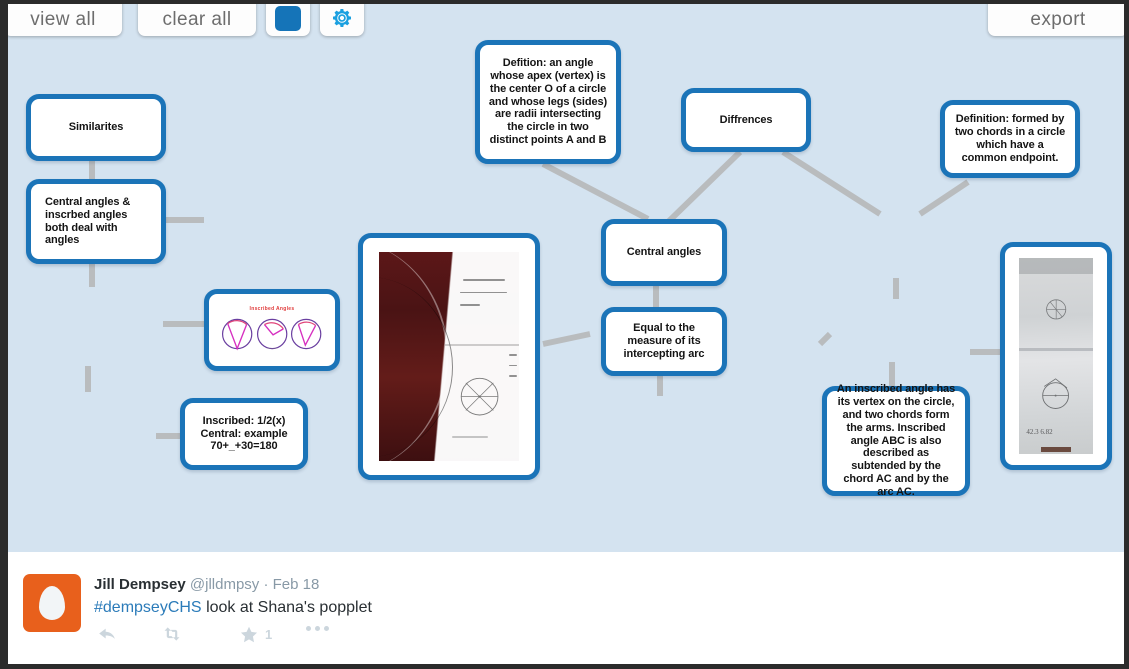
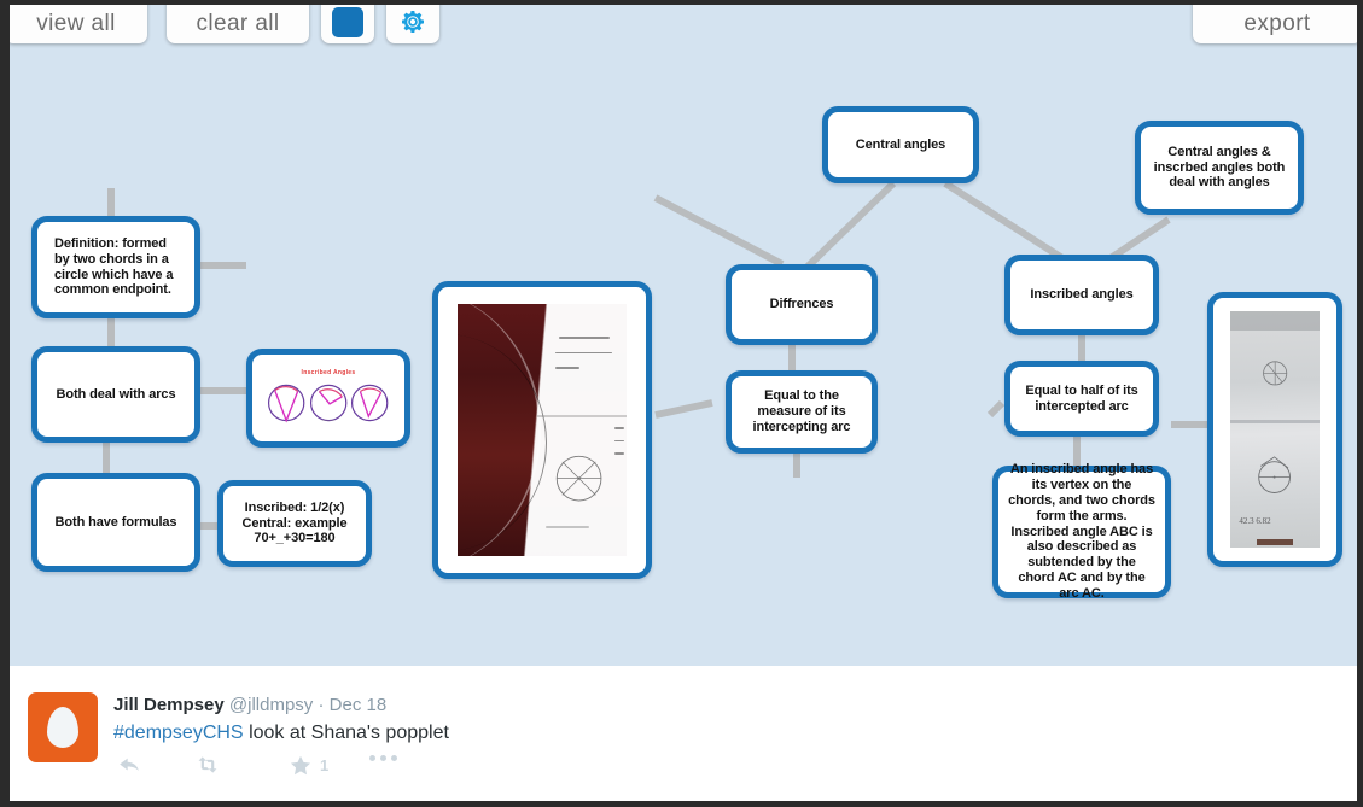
- Similarites
- Central angles & inscrbed angles both deal with angles
+ Definition: formed by two chords in a circle which have a common endpoint.
+ Both deal with arcs
+ Both have formulas
  Inscribed: 1/2(x)
  Central: example
  70+_+30=180
- Defition: an angle whose apex (vertex) is the center O of a circle and whose legs (sides) are radii intersecting the circle in two distinct points A and B
- Central angles
+ Diffrences
  Equal to the measure of its intercepting arc
- Diffrences
+ Central angles
- Definition: formed by two chords in a circle which have a common endpoint.
+ Central angles & inscrbed angles both deal with angles
+ Inscribed angles
+ Equal to half of its intercepted arc
- An inscribed angle has its vertex on the circle, and two chords form the arms. Inscribed angle ABC is also described as subtended by the chord AC and by the arc AC.
+ An inscribed angle has its vertex on the chords, and two chords form the arms. Inscribed angle ABC is also described as subtended by the chord AC and by the arc AC.
  42.3 6.82
  view all
  clear all
  export
- Jill Dempsey @jlldmpsy · Feb 18
+ Jill Dempsey @jlldmpsy · Dec 18
  #dempseyCHS look at Shana's popplet
  1
